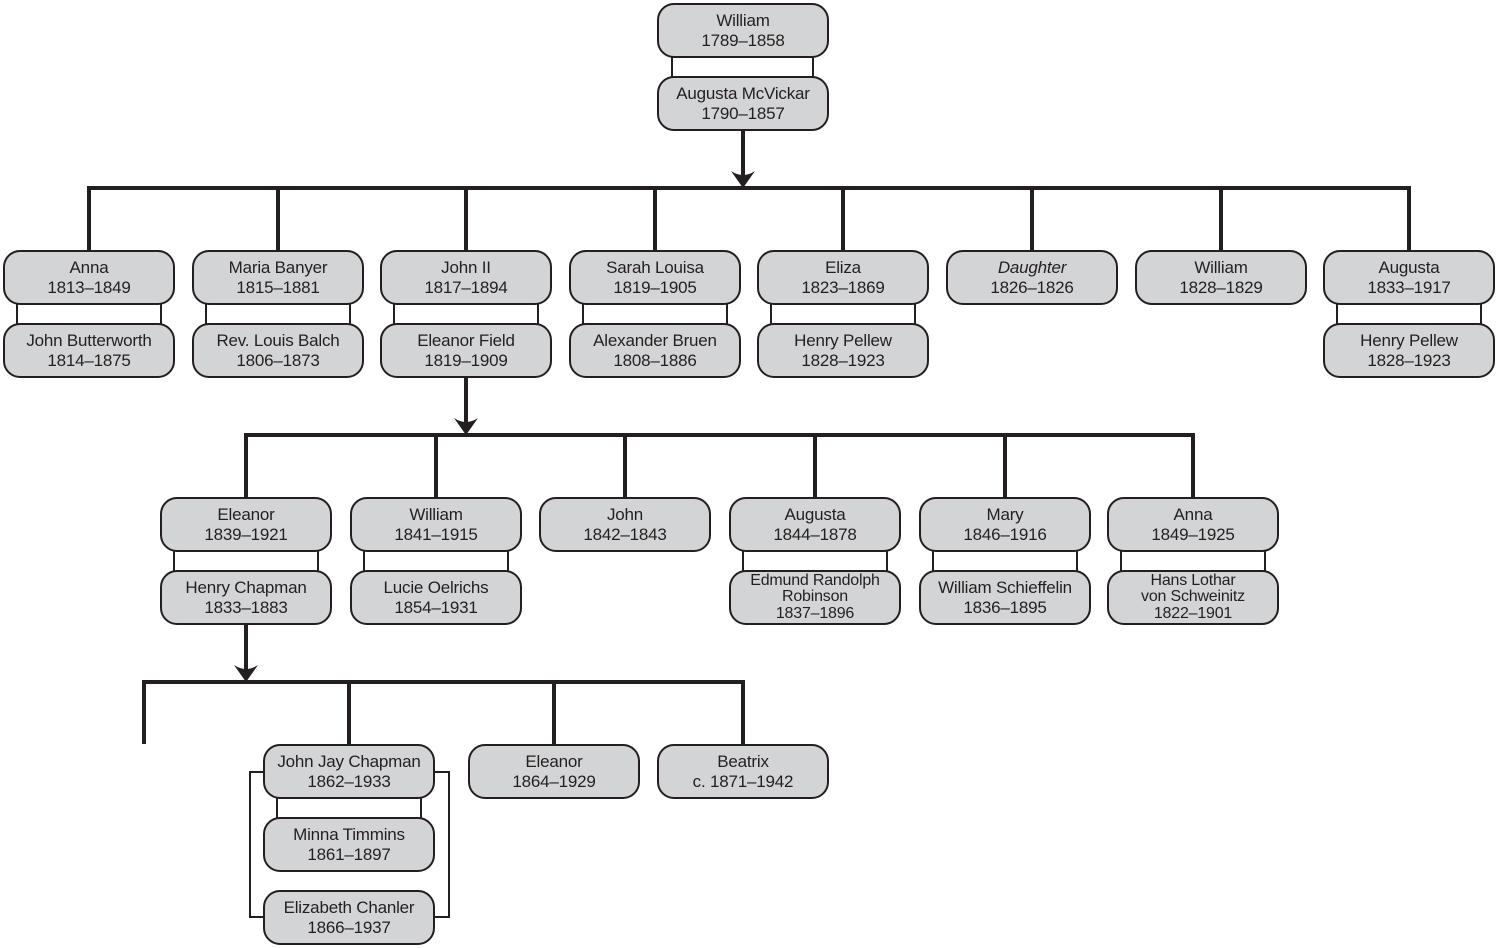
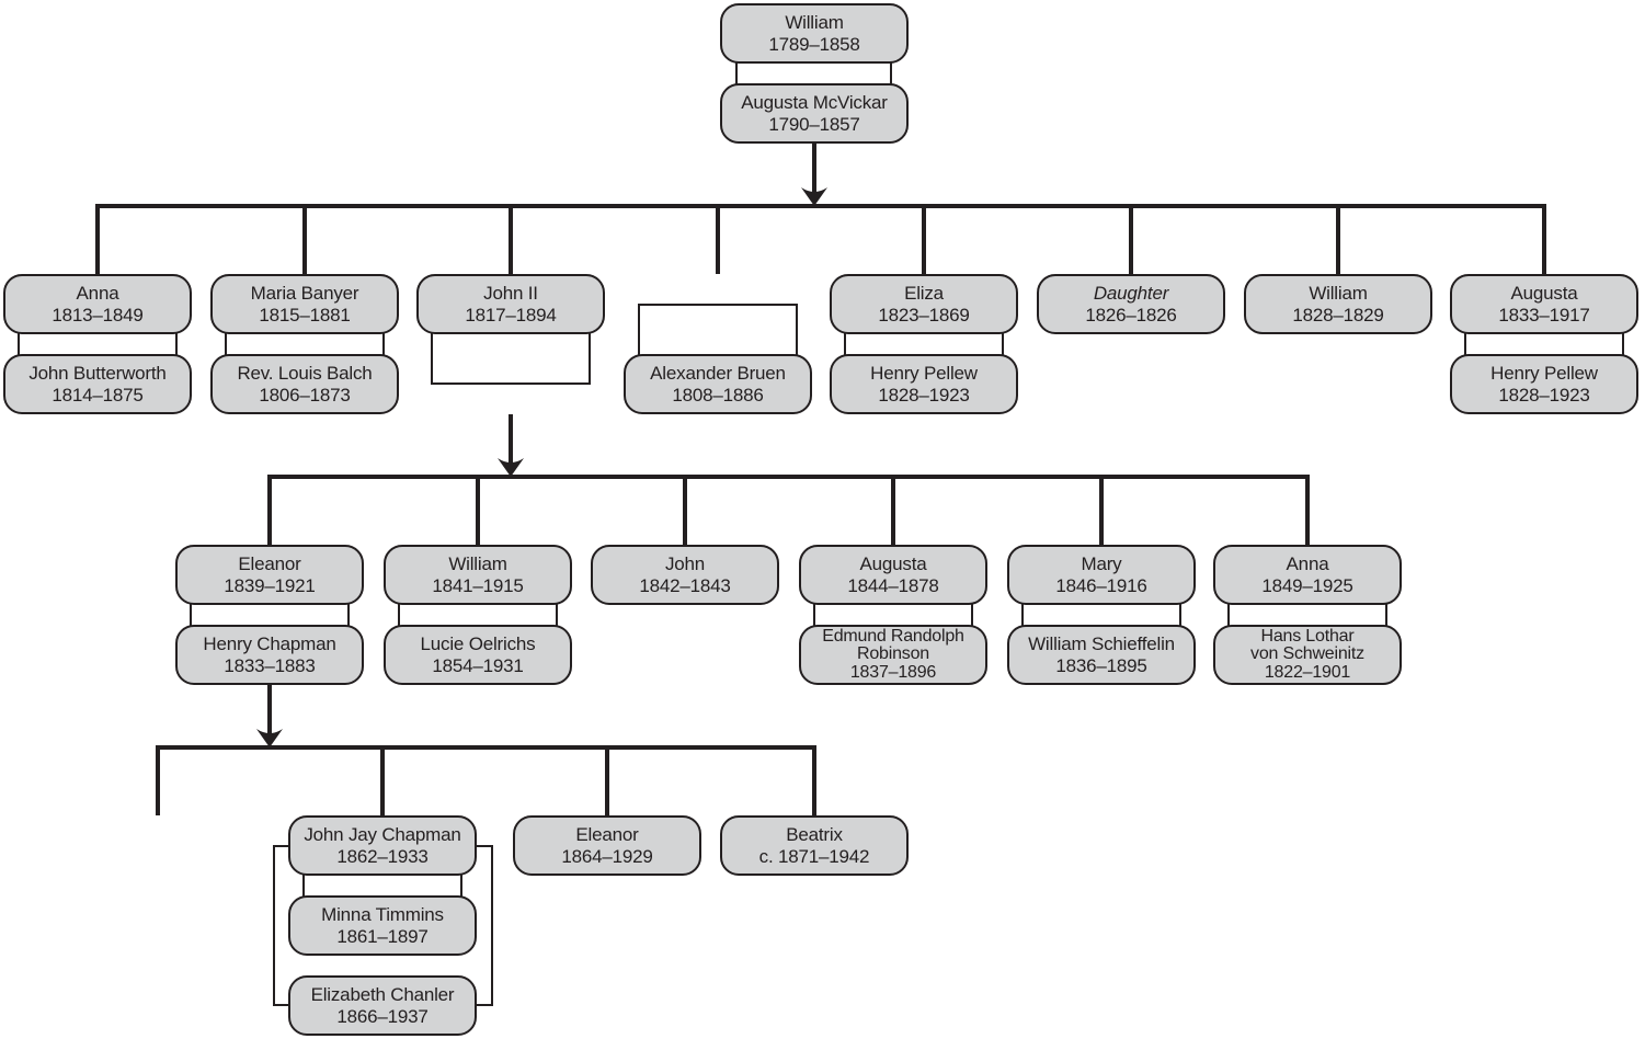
  William
  1789–1858
  Augusta McVickar
  1790–1857
  Anna
  1813–1849
  John Butterworth
  1814–1875
  Maria Banyer
  1815–1881
  Rev. Louis Balch
  1806–1873
  John II
  1817–1894
- Eleanor Field
- 1819–1909
- Sarah Louisa
- 1819–1905
  Alexander Bruen
  1808–1886
  Eliza
  1823–1869
  Henry Pellew
  1828–1923
  Daughter
  1826–1826
  William
  1828–1829
  Augusta
  1833–1917
  Henry Pellew
  1828–1923
  Eleanor
  1839–1921
  Henry Chapman
  1833–1883
  William
  1841–1915
  Lucie Oelrichs
  1854–1931
  John
  1842–1843
  Augusta
  1844–1878
  Edmund Randolph
  Robinson
  1837–1896
  Mary
  1846–1916
  William Schieffelin
  1836–1895
  Anna
  1849–1925
  Hans Lothar
  von Schweinitz
  1822–1901
  John Jay Chapman
  1862–1933
  Minna Timmins
  1861–1897
  Elizabeth Chanler
  1866–1937
  Eleanor
  1864–1929
  Beatrix
  c. 1871–1942
